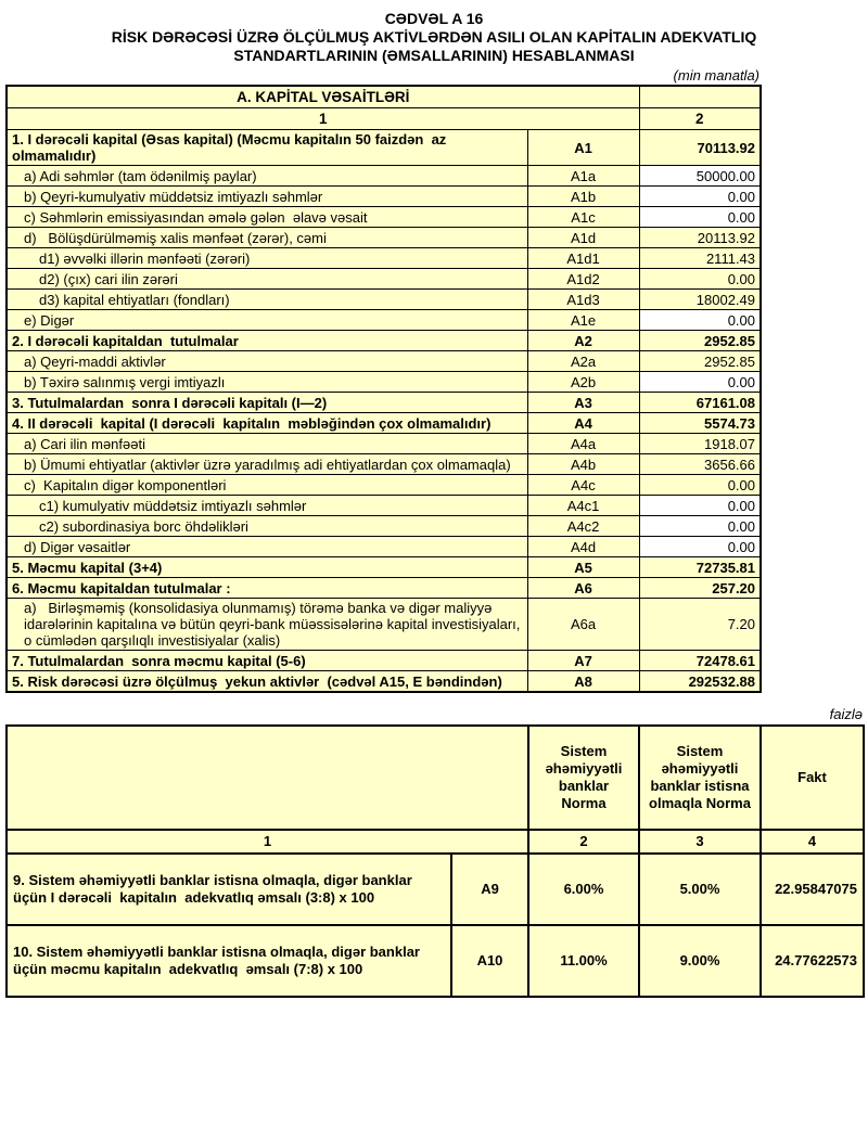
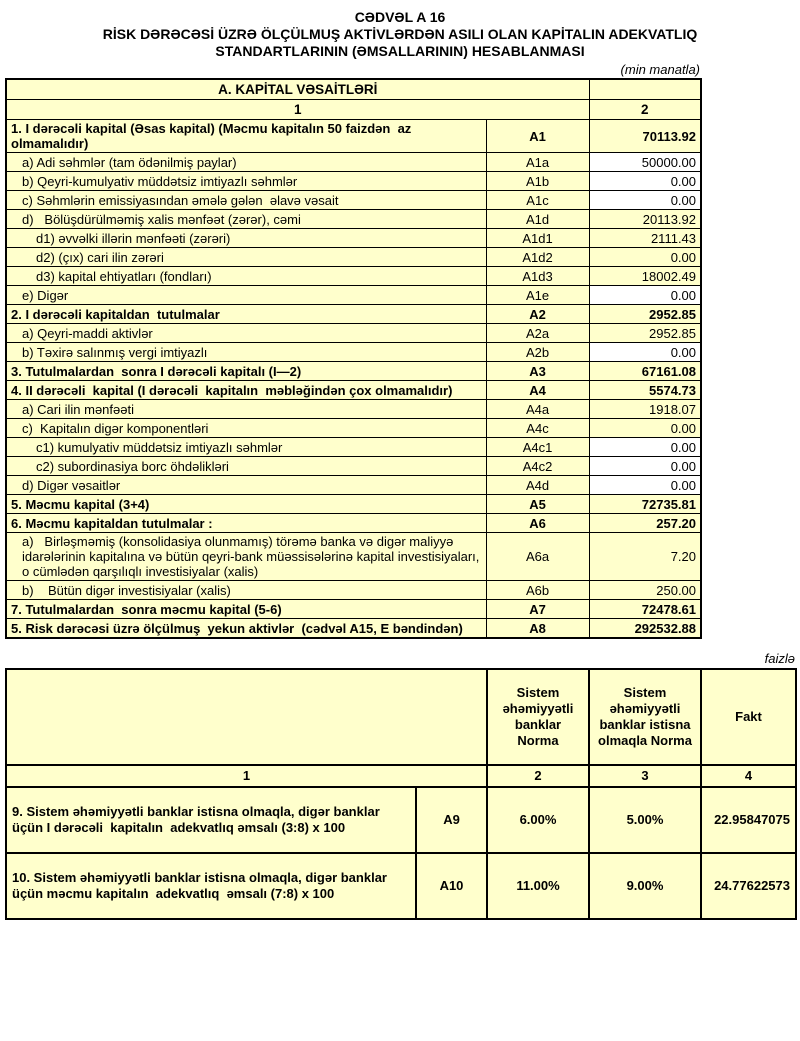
  CƏDVƏL A 16
  RİSK DƏRƏCƏSİ ÜZRƏ ÖLÇÜLMUŞ AKTİVLƏRDƏN ASILI OLAN KAPİTALIN ADEKVATLIQ
  STANDARTLARININ (ƏMSALLARININ) HESABLANMASI
  (min manatla)
  A. KAPİTAL VƏSAİTLƏRİ
  1	2
  1. I dərəcəli kapital (Əsas kapital) (Məcmu kapitalın 50 faizdən az olmamalıdır)	A1	70113.92
  a) Adi səhmlər (tam ödənilmiş paylar)	A1a	50000.00
  b) Qeyri-kumulyativ müddətsiz imtiyazlı səhmlər	A1b	0.00
  c) Səhmlərin emissiyasından əmələ gələn əlavə vəsait	A1c	0.00
  d) Bölüşdürülməmiş xalis mənfəət (zərər), cəmi	A1d	20113.92
  d1) əvvəlki illərin mənfəəti (zərəri)	A1d1	2111.43
  d2) (çıx) cari ilin zərəri	A1d2	0.00
  d3) kapital ehtiyatları (fondları)	A1d3	18002.49
  e) Digər	A1e	0.00
  2. I dərəcəli kapitaldan tutulmalar	A2	2952.85
  a) Qeyri-maddi aktivlər	A2a	2952.85
  b) Təxirə salınmış vergi imtiyazlı	A2b	0.00
  3. Tutulmalardan sonra I dərəcəli kapitalı (I—2)	A3	67161.08
  4. II dərəcəli kapital (I dərəcəli kapitalın məbləğindən çox olmamalıdır)	A4	5574.73
  a) Cari ilin mənfəəti	A4a	1918.07
- b) Ümumi ehtiyatlar (aktivlər üzrə yaradılmış adi ehtiyatlardan çox olmamaqla)	A4b	3656.66
  c) Kapitalın digər komponentləri	A4c	0.00
  c1) kumulyativ müddətsiz imtiyazlı səhmlər	A4c1	0.00
  c2) subordinasiya borc öhdəlikləri	A4c2	0.00
  d) Digər vəsaitlər	A4d	0.00
  5. Məcmu kapital (3+4)	A5	72735.81
  6. Məcmu kapitaldan tutulmalar :	A6	257.20
  a) Birləşməmiş (konsolidasiya olunmamış) törəmə banka və digər maliyyə idarələrinin kapitalına və bütün qeyri-bank müəssisələrinə kapital investisiyaları, o cümlədən qarşılıqlı investisiyalar (xalis)	A6a	7.20
+ b) Bütün digər investisiyalar (xalis)	A6b	250.00
  7. Tutulmalardan sonra məcmu kapital (5-6)	A7	72478.61
  5. Risk dərəcəsi üzrə ölçülmuş yekun aktivlər (cədvəl A15, E bəndindən)	A8	292532.88
  faizlə
  	Sistem əhəmiyyətli banklar Norma	Sistem əhəmiyyətli banklar istisna olmaqla Norma	Fakt
  1	2	3	4
  9. Sistem əhəmiyyətli banklar istisna olmaqla, digər banklar üçün I dərəcəli kapitalın adekvatlıq əmsalı (3:8) x 100	A9	6.00%	5.00%	22.95847075
  10. Sistem əhəmiyyətli banklar istisna olmaqla, digər banklar üçün məcmu kapitalın adekvatlıq əmsalı (7:8) x 100	A10	11.00%	9.00%	24.77622573
